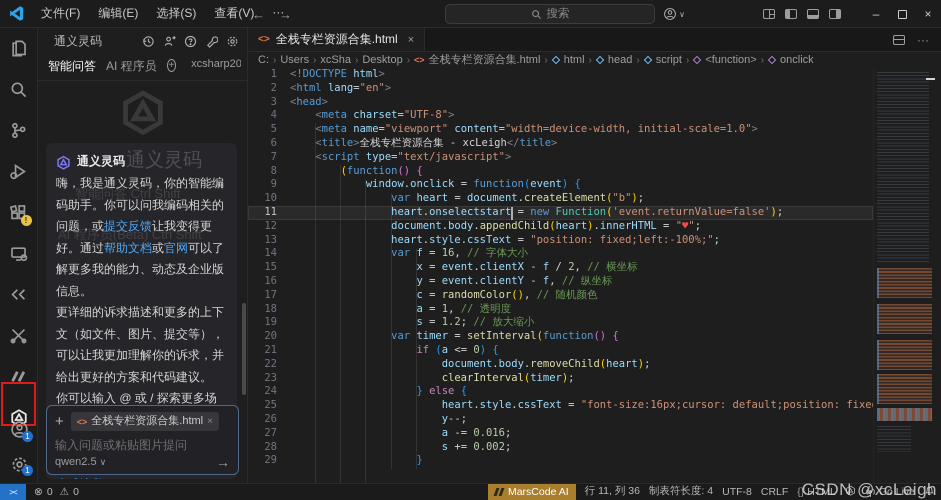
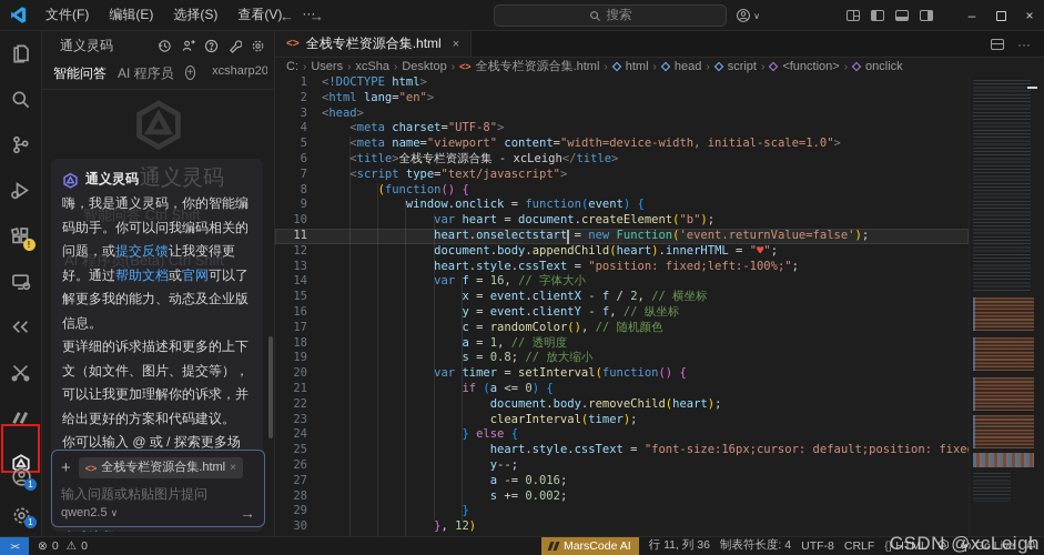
  文件(F)
  编辑(E)
  选择(S)
  查看(V)
  ···
  ←
  →
  搜索
  ∨
  –
  ×
  !
  1
  1
  通义灵码
  智能问答
  AI 程序员
  +
  xcsharp20
  通义灵码
  嗨，我是通义灵码，你的智能编码助手。你可以问我编码相关的问题，或提交反馈让我变得更好。通过帮助文档或官网可以了解更多我的能力、动态及企业版信息。
  更详细的诉求描述和更多的上下文（如文件、图片、提交等），可以让我更加理解你的诉求，并给出更好的方案和代码建议。
  你可以输入 @ 或 / 探索更多场
  通义灵码
  智能问答 Ctrl Shift
  AI 程序员(Beta) Ctrl Shift
  +
  <>
  全栈专栏资源合集.html
  ×
  输入问题或粘贴图片提问
  qwen2.5 ∨
  →
  <>
  全栈专栏资源合集.html
  ×
  ···
  C:
  ›
  Users
  ›
  xcSha
  ›
  Desktop
  ›
  <>
  全栈专栏资源合集.html
  ›
  html
  ›
  head
  ›
  script
  ›
  <function>
  ›
  onclick
  1
  <!DOCTYPE html>
  2
  <html lang="en">
  3
  <head>
  4
  <meta charset="UTF-8">
  5
  <meta name="viewport" content="width=device-width, initial-scale=1.0">
  6
  <title>全栈专栏资源合集 - xcLeigh</title>
  7
  <script type="text/javascript">
  8
  (function() {
  9
  window.onclick = function(event) {
  10
  var heart = document.createElement("b");
  11
  heart.onselectstart = new Function('event.returnValue=false');
  12
  document.body.appendChild(heart).innerHTML = "♥";
  13
  heart.style.cssText = "position: fixed;left:-100%;";
  14
  var f = 16, // 字体大小
  15
  x = event.clientX - f / 2, // 横坐标
  16
  y = event.clientY - f, // 纵坐标
  17
  c = randomColor(), // 随机颜色
  18
  a = 1, // 透明度
  19
- s = 1.2; // 放大缩小
+ s = 0.8; // 放大缩小
  20
  var timer = setInterval(function() {
  21
  if (a <= 0) {
  22
  document.body.removeChild(heart);
  23
  clearInterval(timer);
  24
  } else {
  25
  heart.style.cssText = "font-size:16px;cursor: default;position: fixe
  26
  y--;
  27
  a -= 0.016;
  28
  s += 0.002;
  29
  }
+ 30
+ }, 12)
  ><
  ⊗
  0
  ⚠
  0
  MarsCode AI
  行 11, 列 36
  制表符长度: 4
  UTF-8
  CRLF
  {} HTML
  Go Live
  CSDN @xcLeigh
